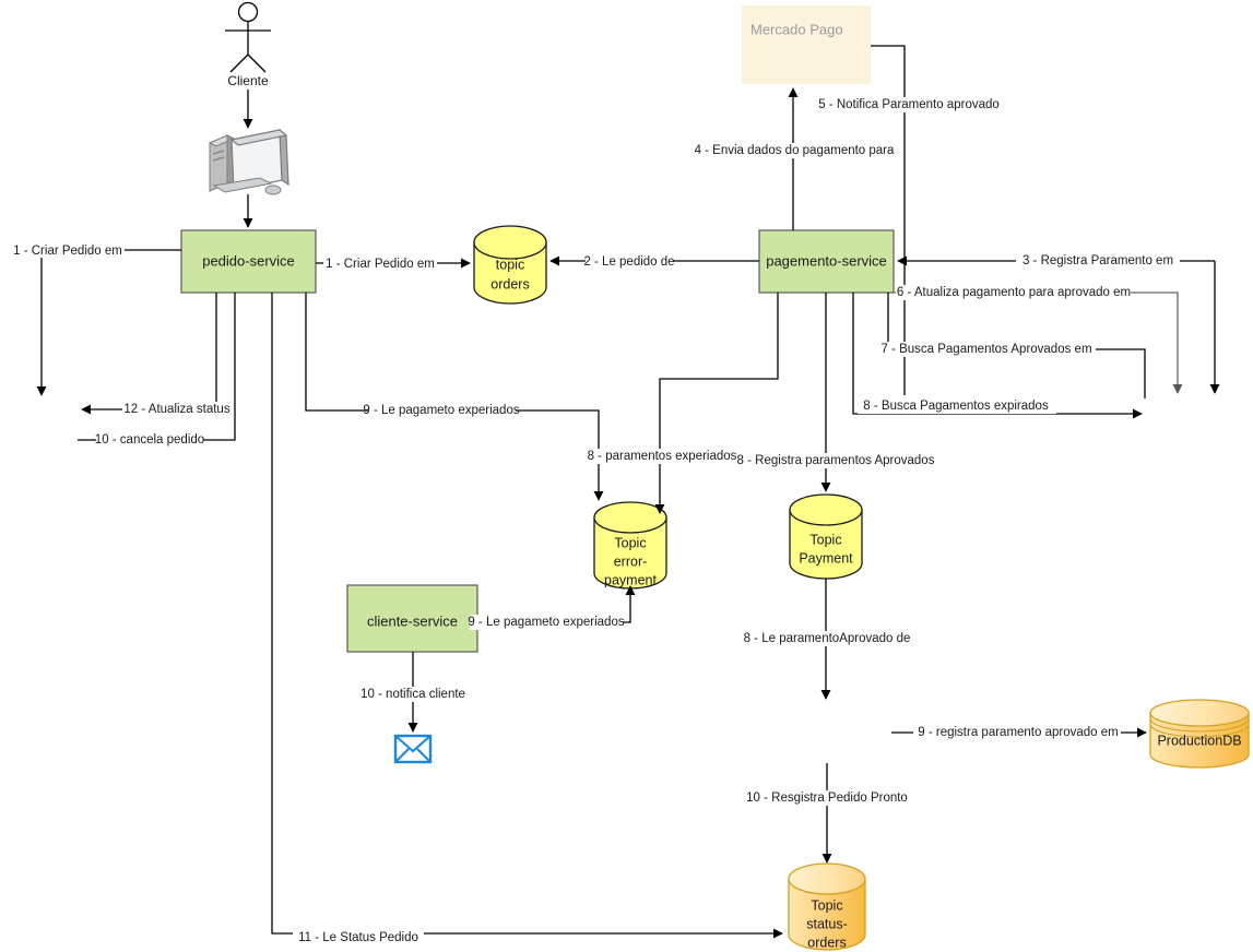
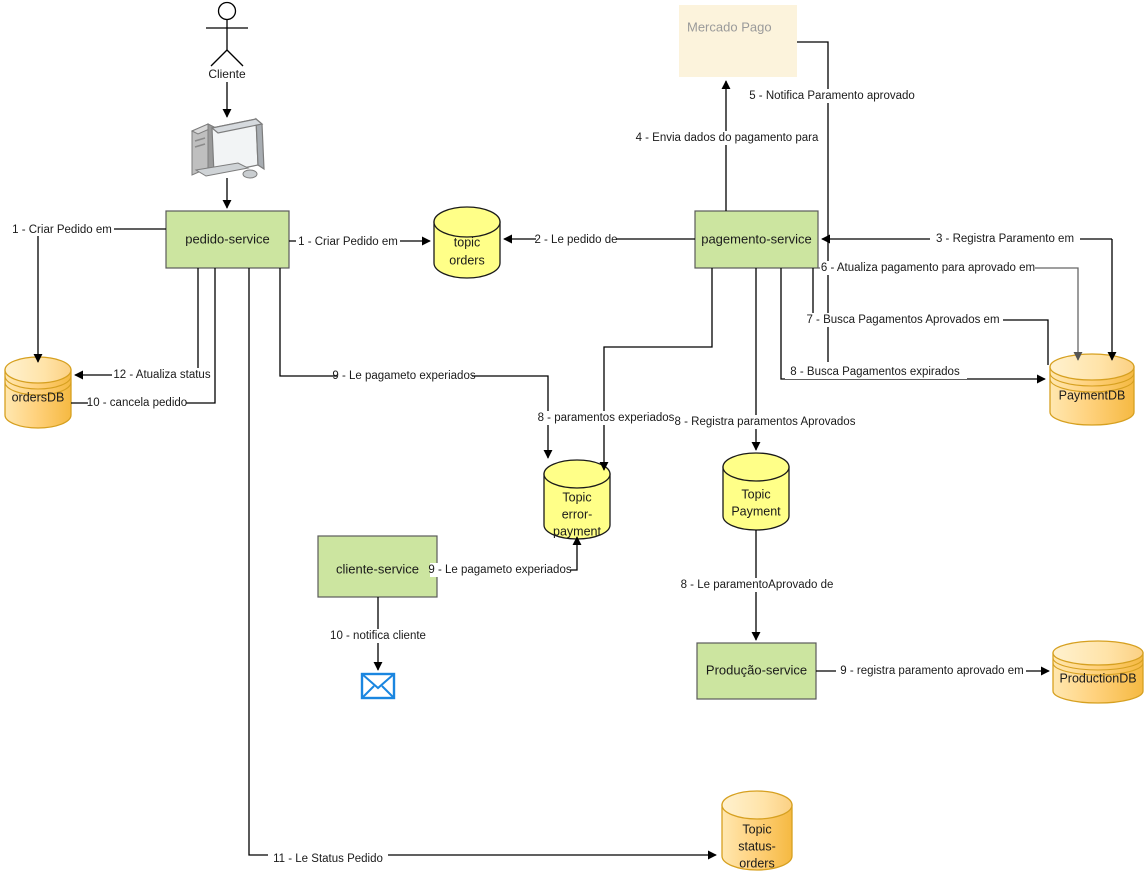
  Mercado Pago
  Cliente
  pedido-service
  pagemento-service
  cliente-service
+ Produção-service
  topic
  orders
  Topic
  error-
  payment
  Topic
  Payment
+ ordersDB
+ PaymentDB
  ProductionDB
  Topic
  status-
  orders
  1 - Criar Pedido em
  2 - Le pedido de
  1 - Criar Pedido em
  12 - Atualiza status
  10 - cancela pedido
  9 - Le pagameto experiados
  11 - Le Status Pedido
  4 - Envia dados do pagamento para
  5 - Notifica Paramento aprovado
  3 - Registra Paramento em
  6 - Atualiza pagamento para aprovado em
  7 - Busca Pagamentos Aprovados em
  8 - Busca Pagamentos expirados
  8 - paramentos experiados
  8 - Registra paramentos Aprovados
  9 - Le pagameto experiados
  10 - notifica cliente
  8 - Le paramentoAprovado de
  9 - registra paramento aprovado em
- 10 - Resgistra Pedido Pronto
